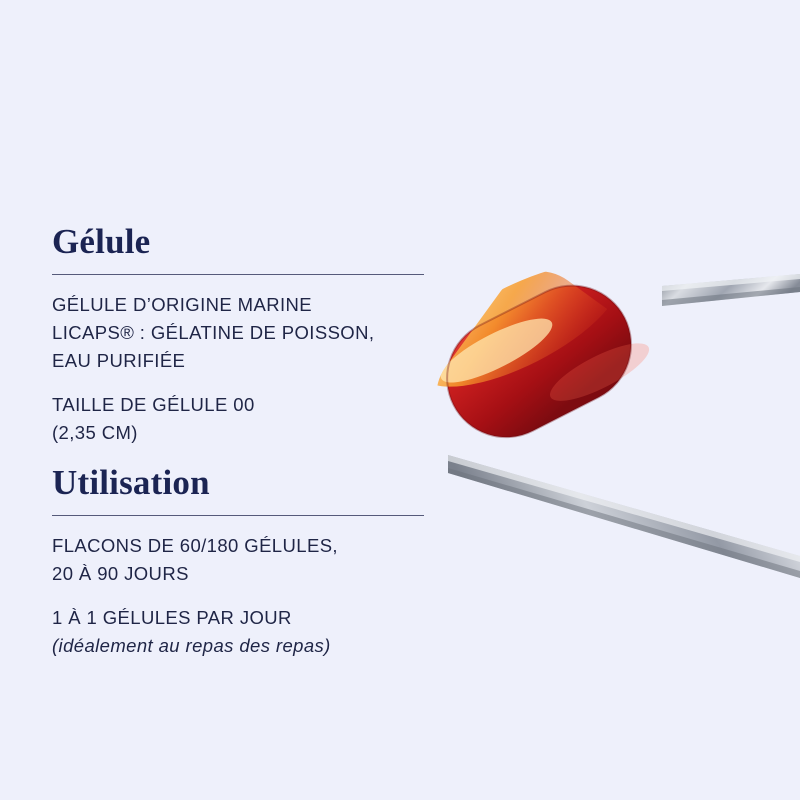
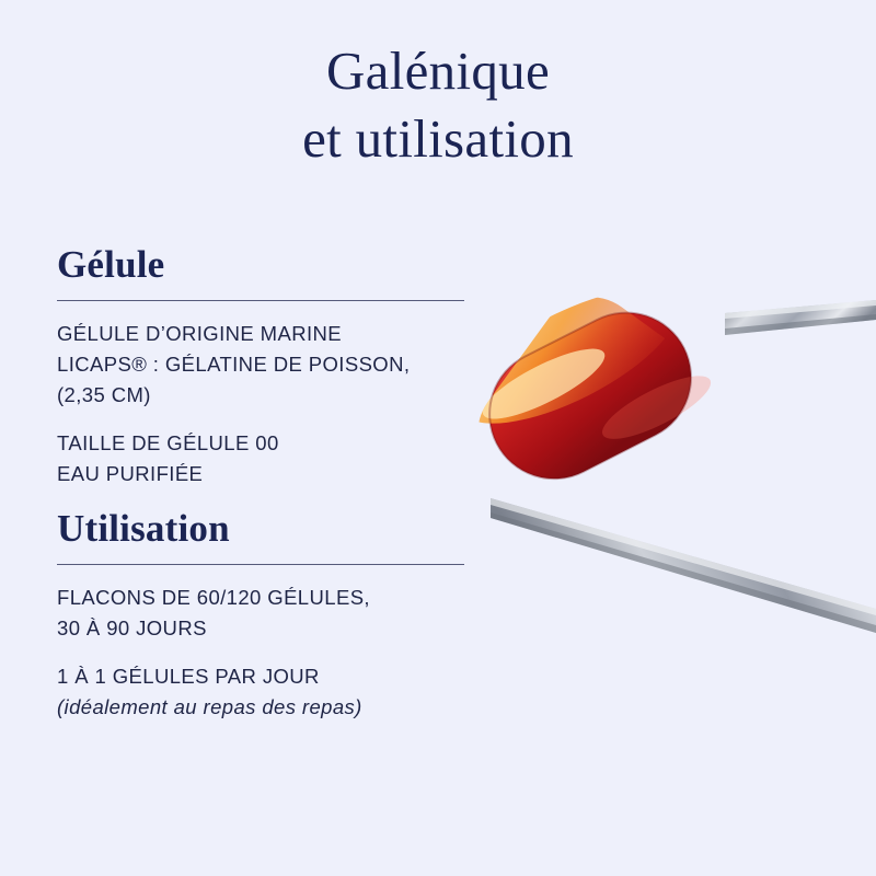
+ Galénique
+ et utilisation
  Gélule
  GÉLULE D’ORIGINE MARINE
  LICAPS® : GÉLATINE DE POISSON,
- EAU PURIFIÉE
+ (2,35 CM)
  TAILLE DE GÉLULE 00
- (2,35 CM)
+ EAU PURIFIÉE
  Utilisation
- FLACONS DE 60/180 GÉLULES,
+ FLACONS DE 60/120 GÉLULES,
- 20 À 90 JOURS
+ 30 À 90 JOURS
  1 À 1 GÉLULES PAR JOUR
  (idéalement au repas des repas)
